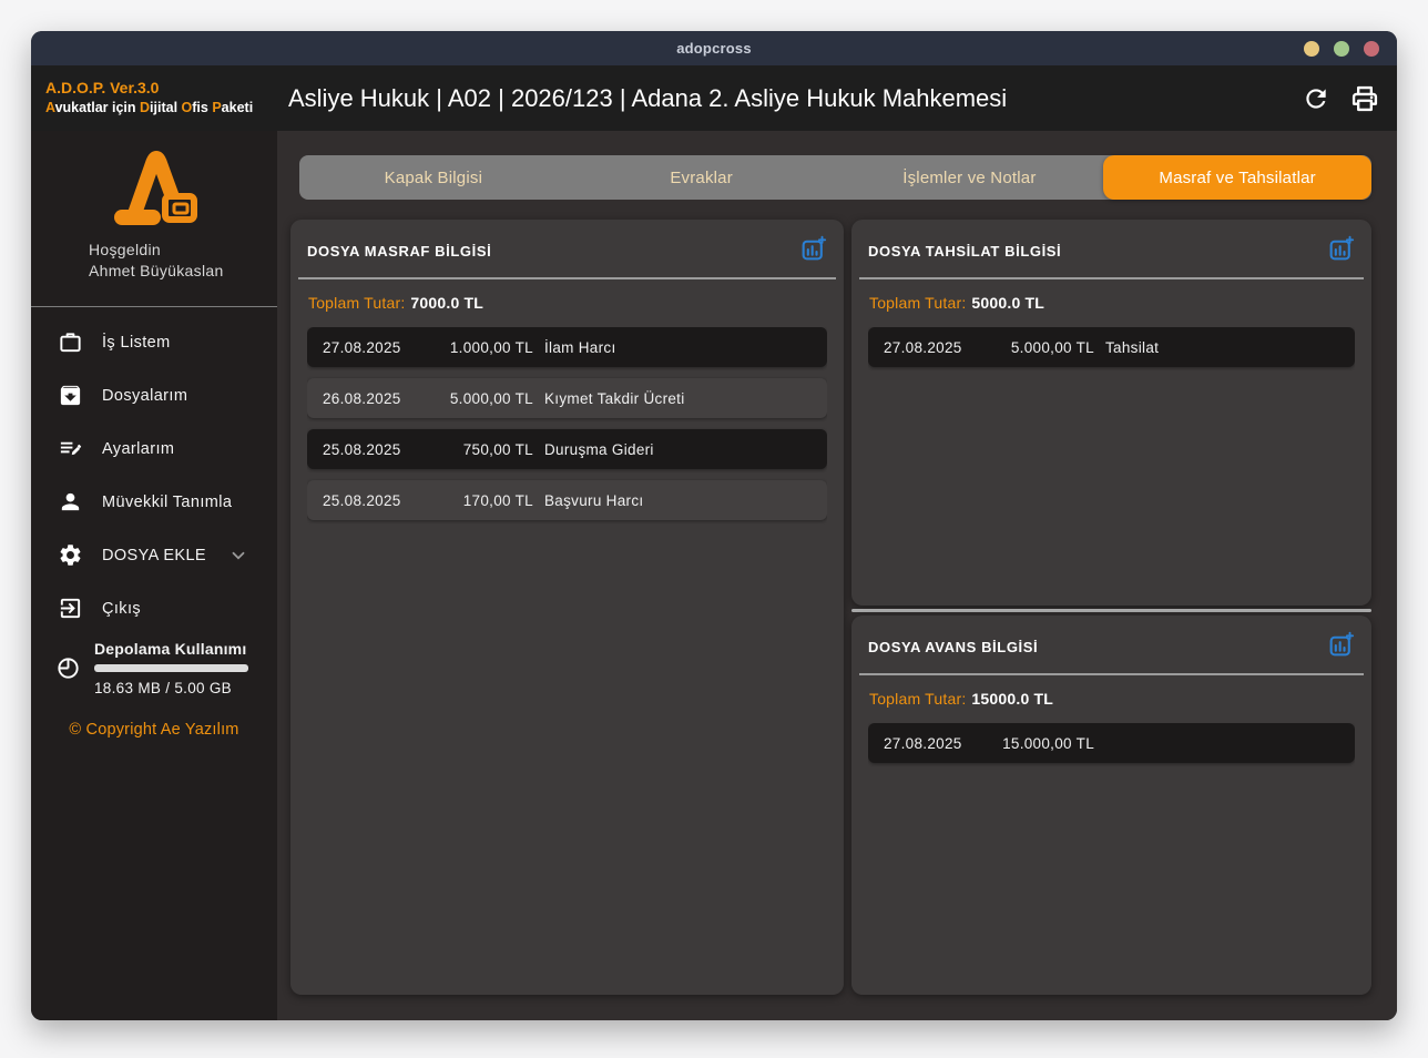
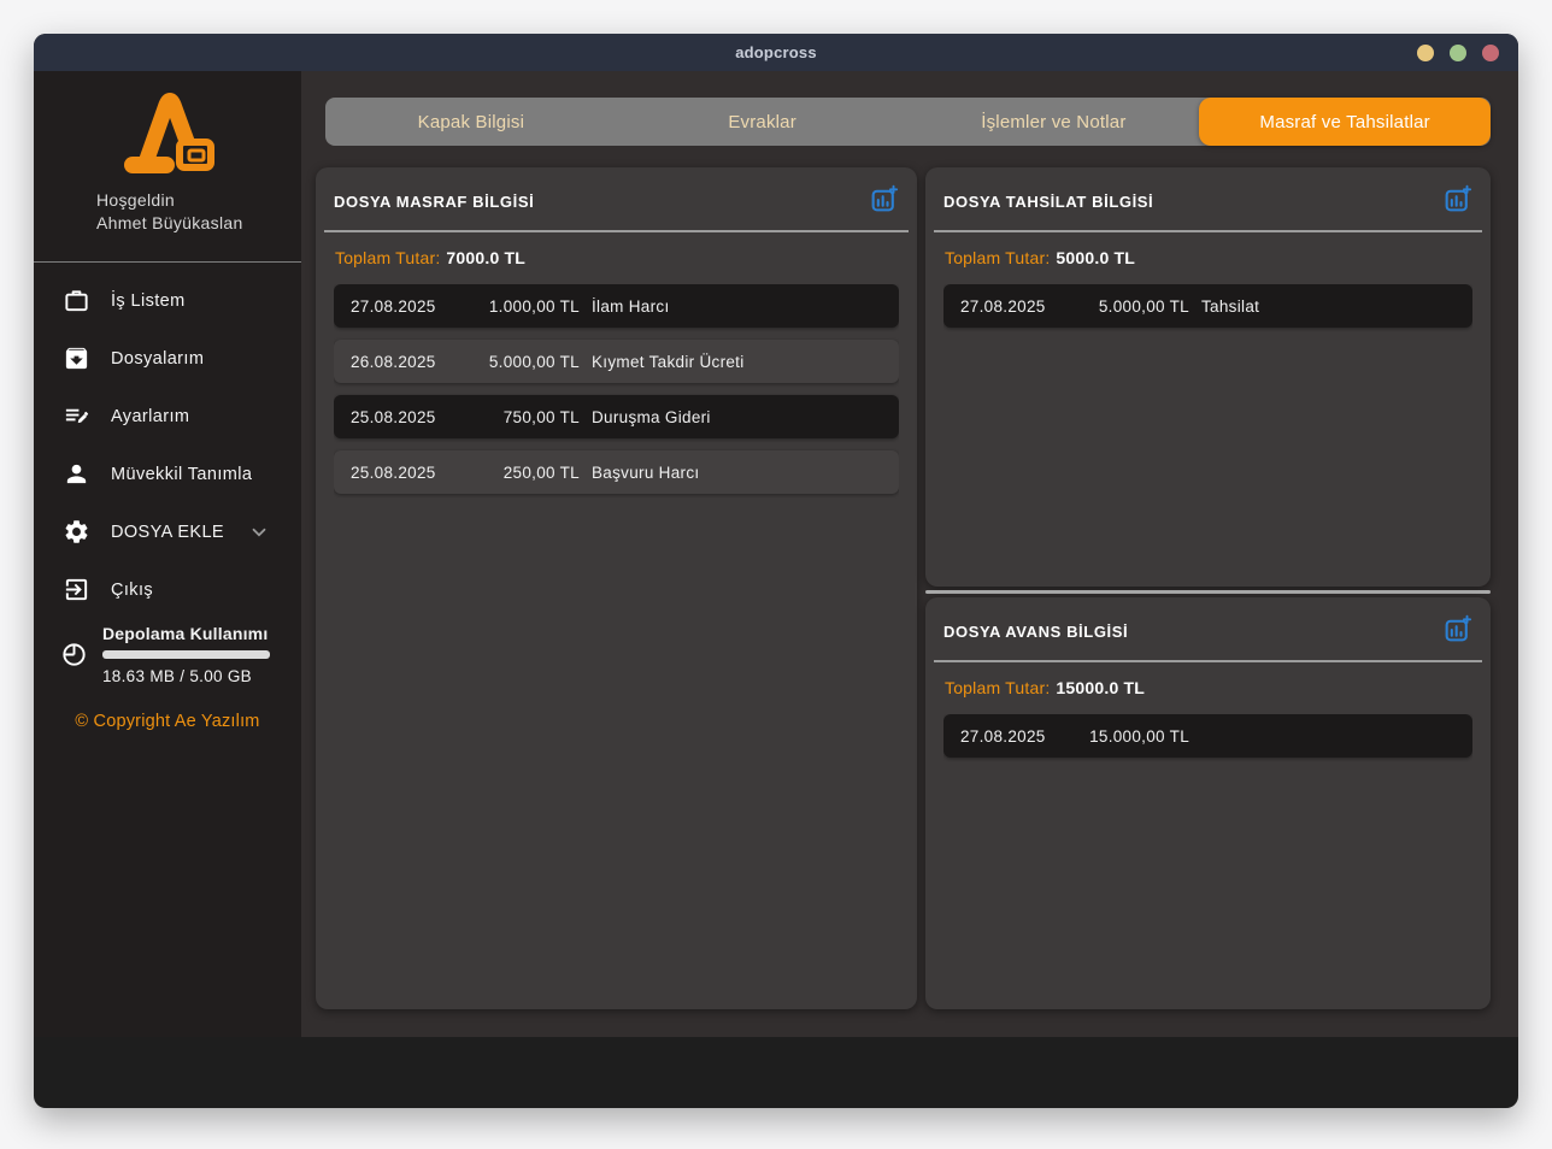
  adopcross
- A.D.O.P. Ver.3.0
- Avukatlar için Dijital Ofis Paketi
- Asliye Hukuk | A02 | 2026/123 | Adana 2. Asliye Hukuk Mahkemesi
  Hoşgeldin
  Ahmet Büyükaslan
  İş Listem
  Dosyalarım
  Ayarlarım
  Müvekkil Tanımla
  DOSYA EKLE
  Çıkış
  Depolama Kullanımı
  18.63 MB / 5.00 GB
  © Copyright Ae Yazılım
  Kapak Bilgisi
  Evraklar
  İşlemler ve Notlar
  Masraf ve Tahsilatlar
  DOSYA MASRAF BİLGİSİ
  Toplam Tutar: 7000.0 TL
  27.08.2025
  1.000,00 TL
  İlam Harcı
  26.08.2025
  5.000,00 TL
  Kıymet Takdir Ücreti
  25.08.2025
  750,00 TL
  Duruşma Gideri
  25.08.2025
- 170,00 TL
+ 250,00 TL
  Başvuru Harcı
  DOSYA TAHSİLAT BİLGİSİ
  Toplam Tutar: 5000.0 TL
  27.08.2025
  5.000,00 TL
  Tahsilat
  DOSYA AVANS BİLGİSİ
  Toplam Tutar: 15000.0 TL
  27.08.2025
  15.000,00 TL
